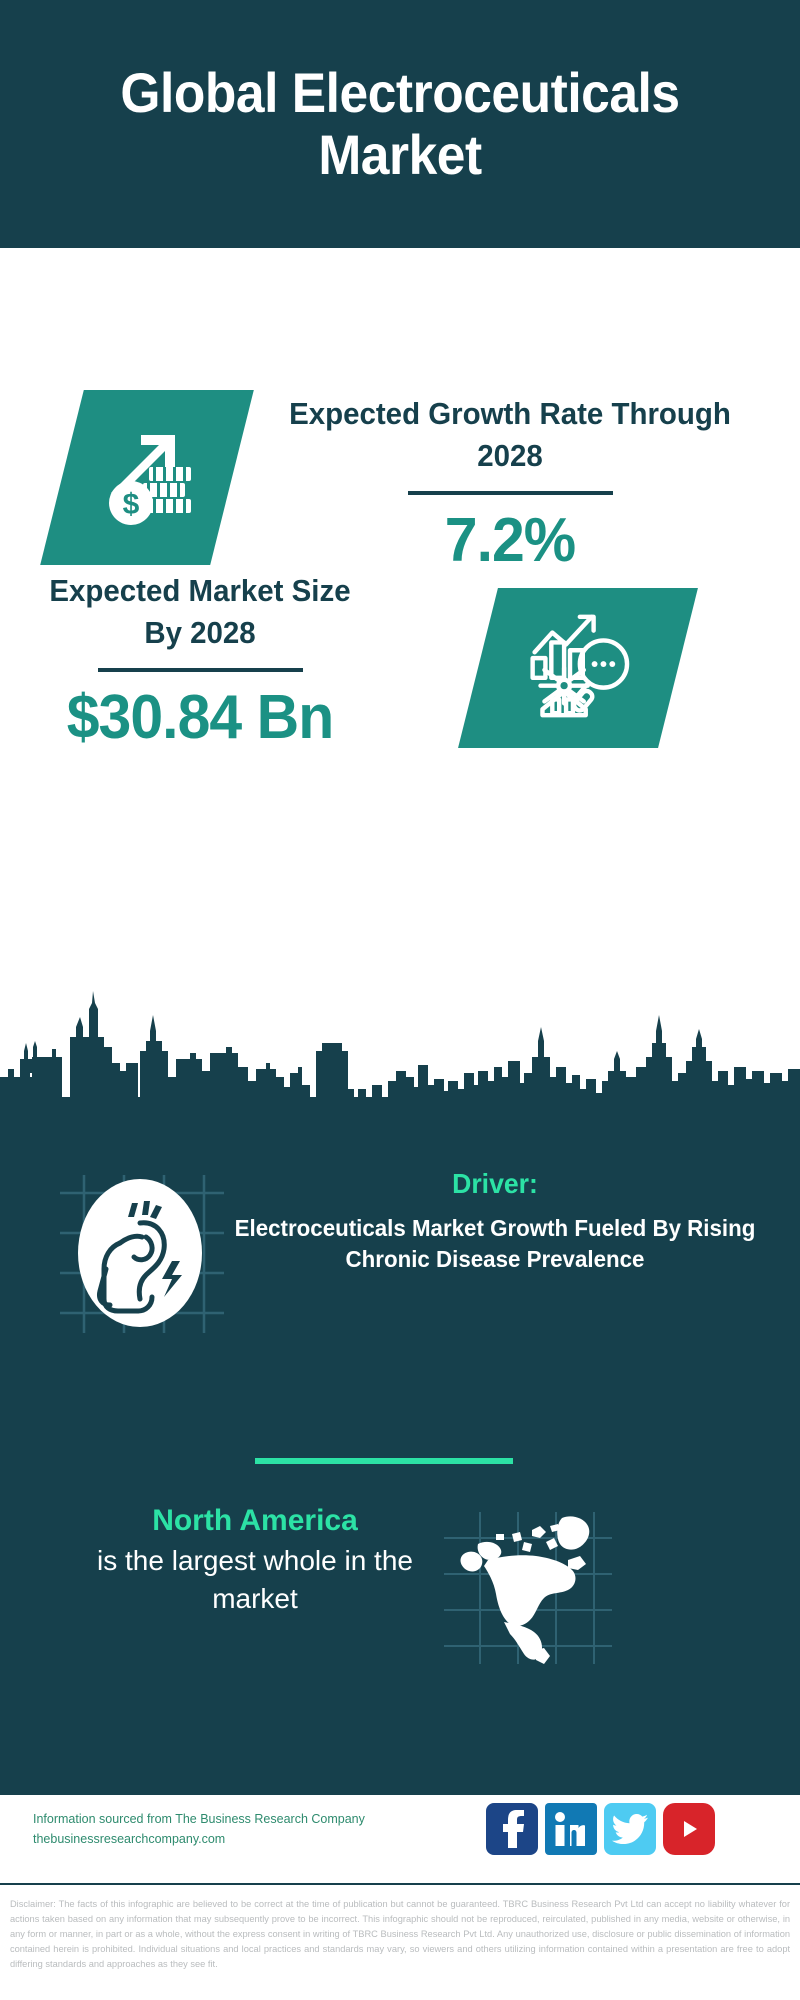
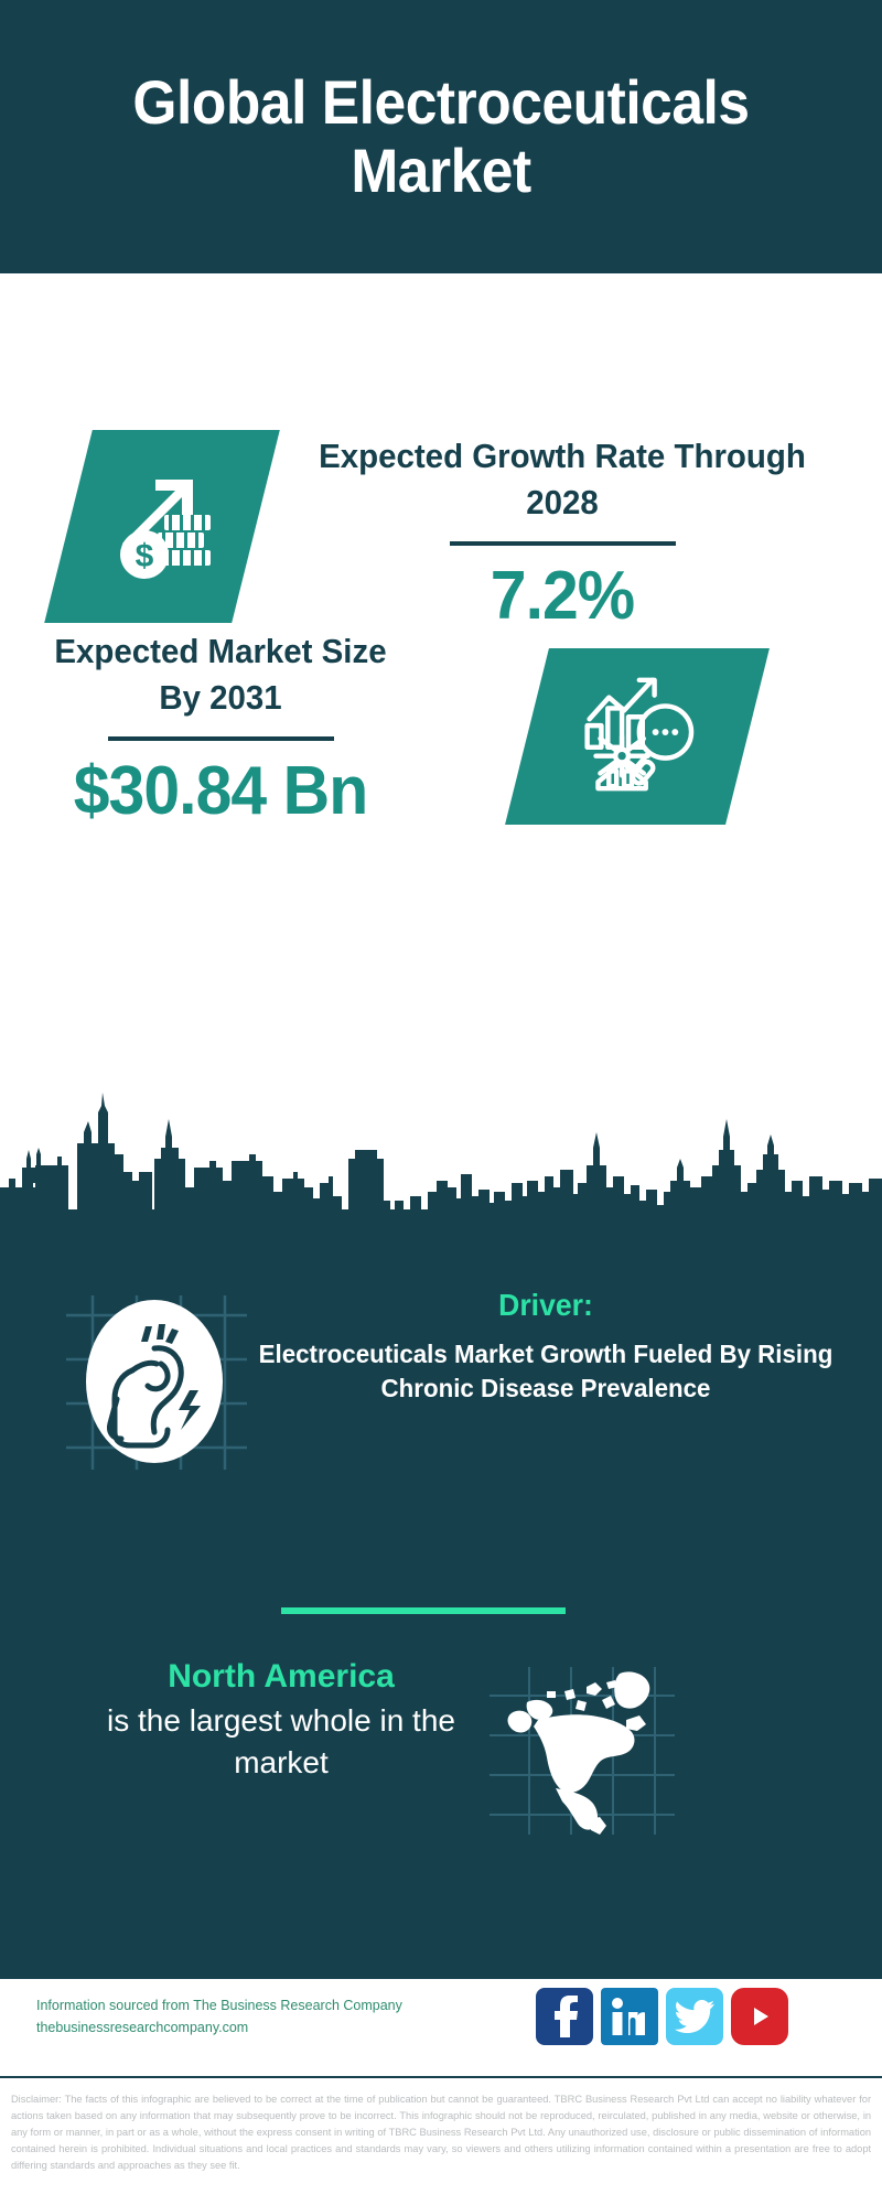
  Global Electroceuticals Market
  Expected Growth Rate Through 2028
  7.2%
- Expected Market Size By 2028
+ Expected Market Size By 2031
  $30.84 Bn
  Driver:
  Electroceuticals Market Growth Fueled By Rising Chronic Disease Prevalence
  North America
  is the largest whole in the market
  Information sourced from The Business Research Company
  thebusinessresearchcompany.com
  Disclaimer: The facts of this infographic are believed to be correct at the time of publication but cannot be guaranteed. TBRC Business Research Pvt Ltd can accept no liability whatever for actions taken based on any information that may subsequently prove to be incorrect. This infographic should not be reproduced, reirculated, published in any media, website or otherwise, in any form or manner, in part or as a whole, without the express consent in writing of TBRC Business Research Pvt Ltd. Any unauthorized use, disclosure or public dissemination of information contained herein is prohibited. Individual situations and local practices and standards may vary, so viewers and others utilizing information contained within a presentation are free to adopt differing standards and approaches as they see fit.
